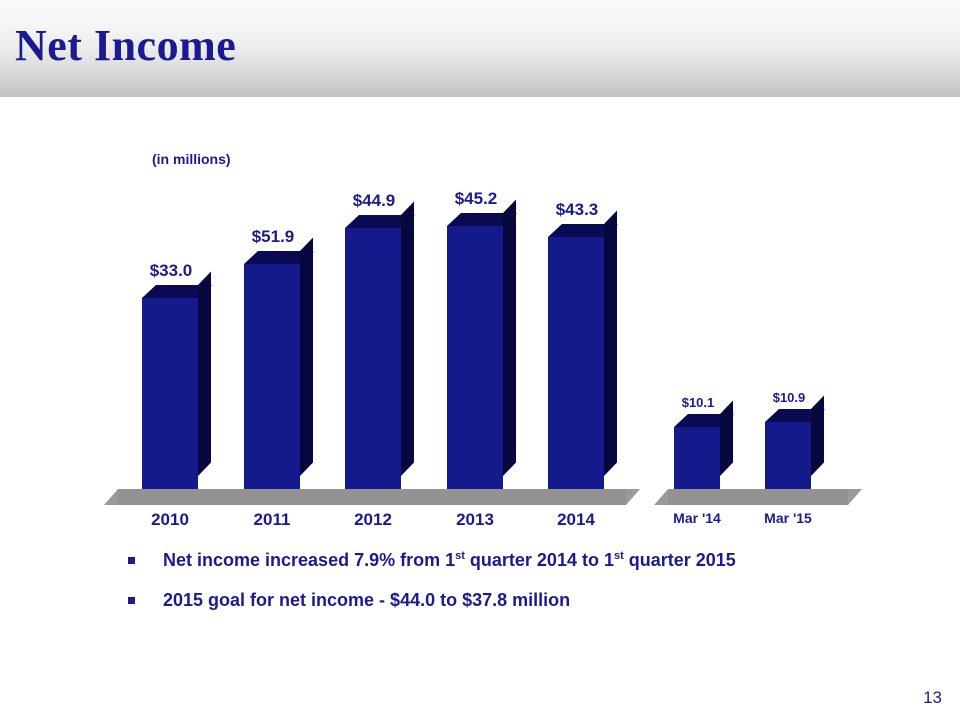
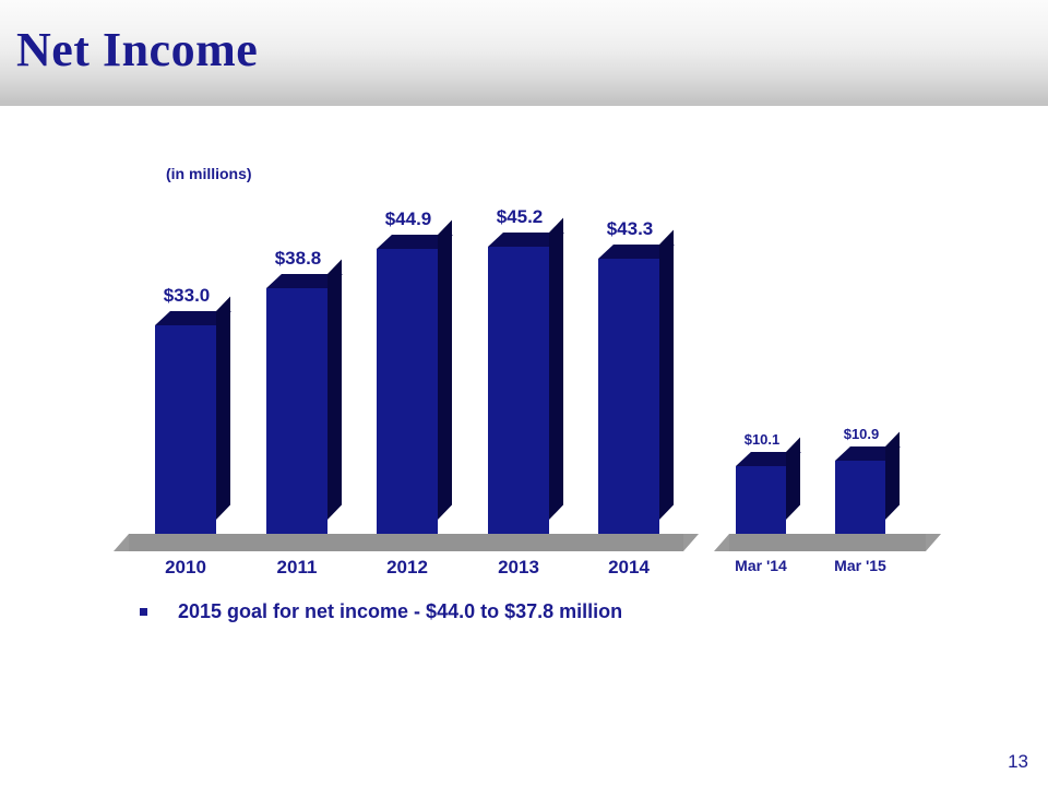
  Net Income
  (in millions)
  $33.0
- $51.9
+ $38.8
  $44.9
  $45.2
  $43.3
  $10.1
  $10.9
  2010
  2011
  2012
  2013
  2014
  Mar '14
  Mar '15
- Net income increased 7.9% from 1st quarter 2014 to 1st quarter 2015
  2015 goal for net income - $44.0 to $37.8 million
  13
